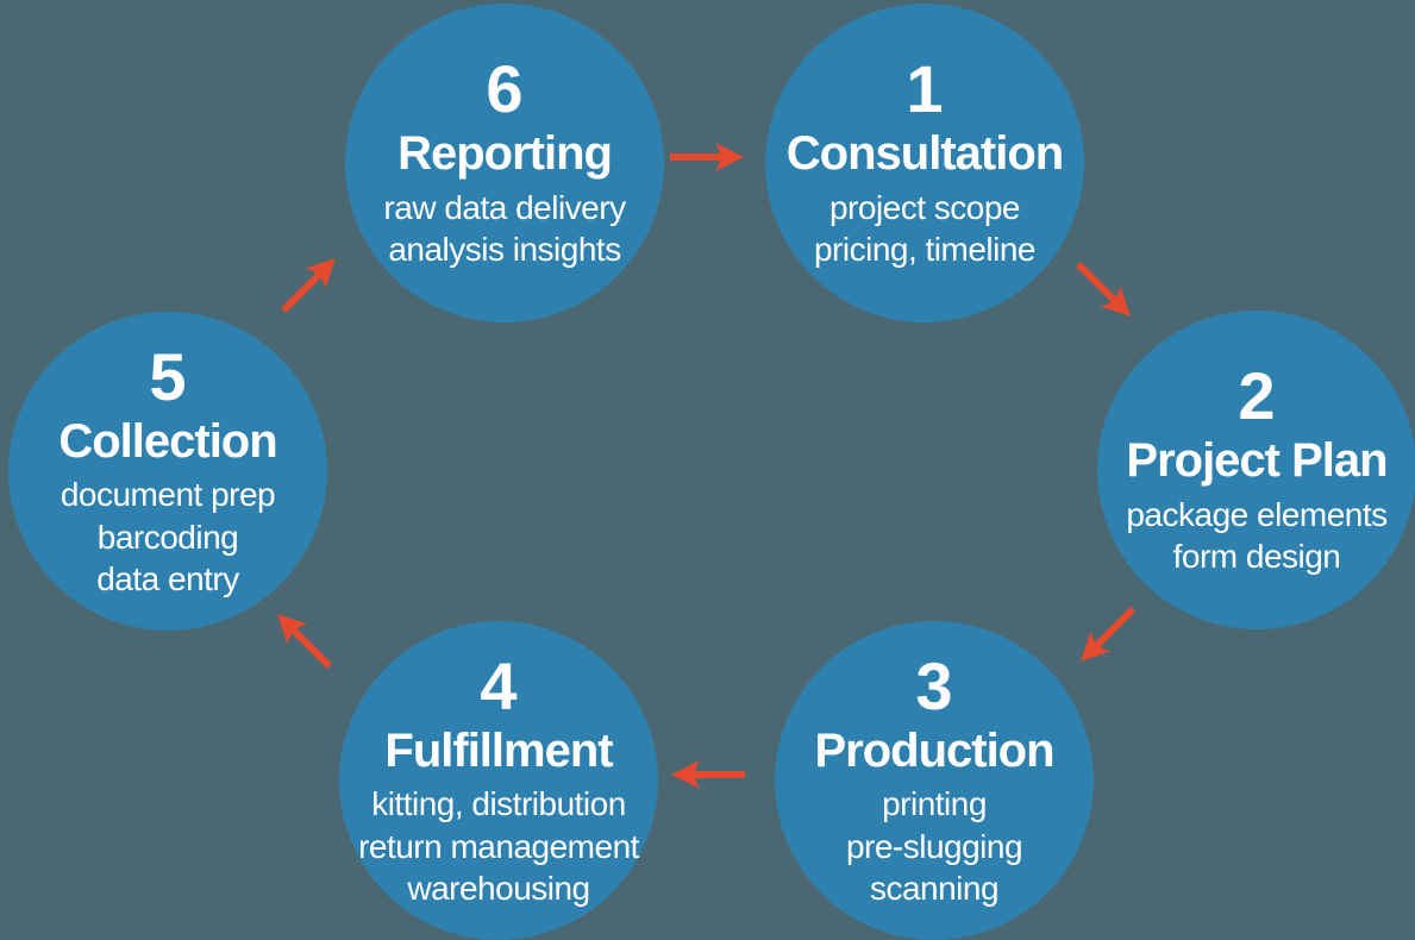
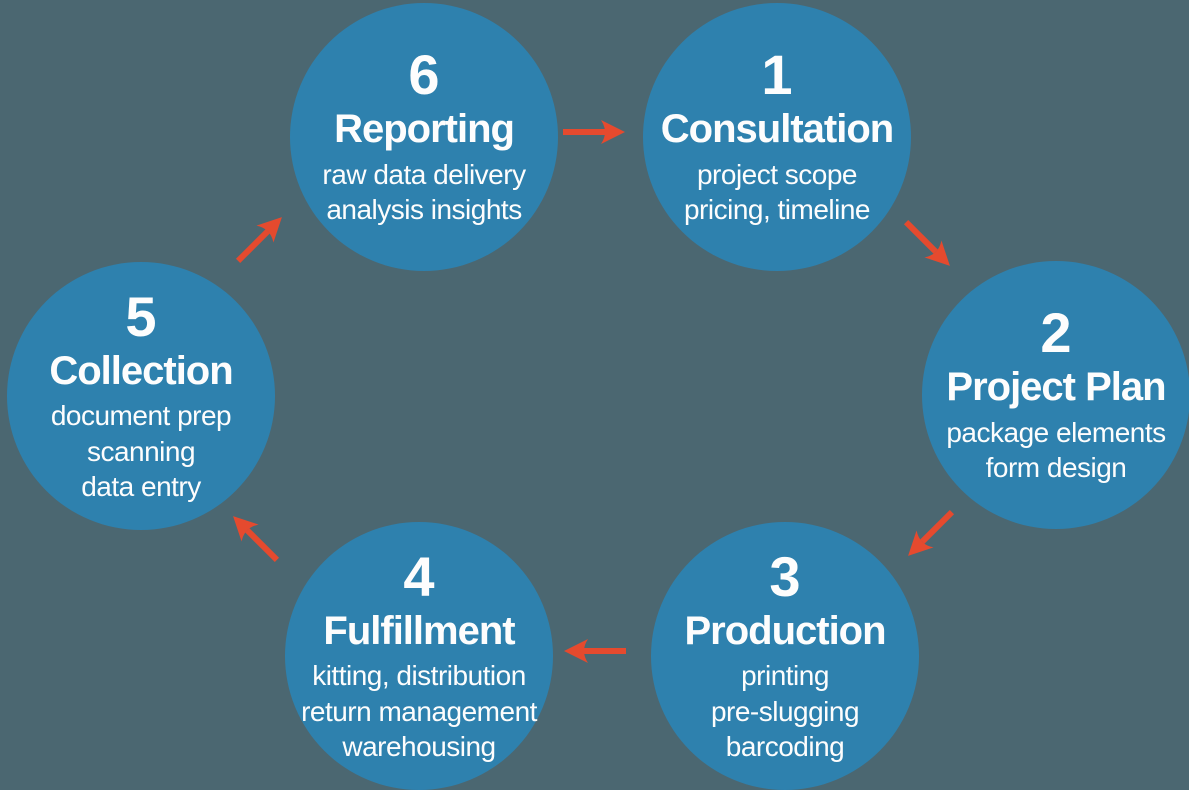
  1
  Consultation
  project scope
  pricing, timeline
  2
  Project Plan
  package elements
  form design
  3
  Production
  printing
  pre-slugging
- scanning
+ barcoding
  4
  Fulfillment
  kitting, distribution
  return management
  warehousing
  5
  Collection
  document prep
- barcoding
+ scanning
  data entry
  6
  Reporting
  raw data delivery
  analysis insights
